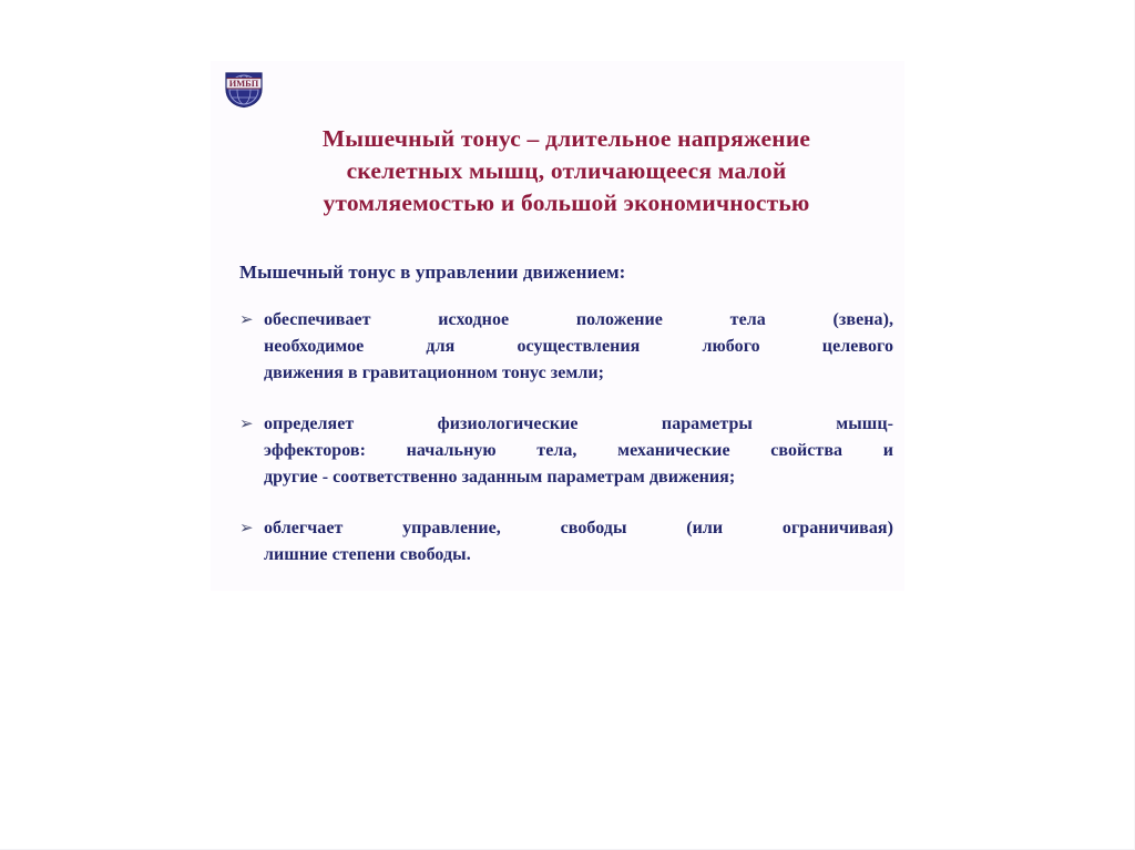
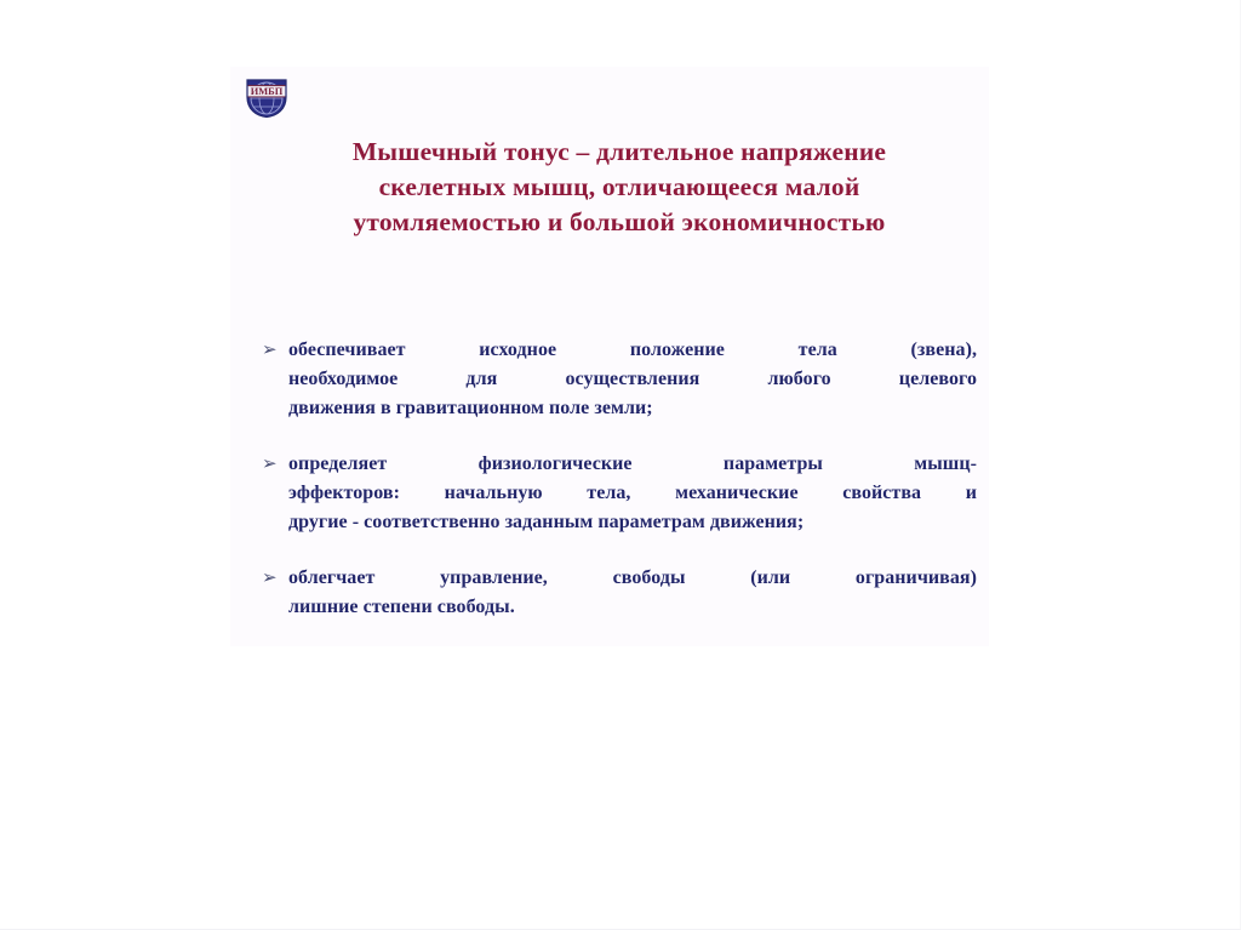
  ИМБП
  Мышечный тонус – длительное напряжение
  скелетных мышц, отличающееся малой
  утомляемостью и большой экономичностью
- Мышечный тонус в управлении движением:
  ➢
  обеспечивает исходное положение тела (звена),
  необходимое для осуществления любого целевого
- движения в гравитационном тонус земли;
+ движения в гравитационном поле земли;
  ➢
  определяет физиологические параметры мышц-
  эффекторов: начальную тела, механические свойства и
  другие - соответственно заданным параметрам движения;
  ➢
  облегчает управление, свободы (или ограничивая)
  лишние степени свободы.
